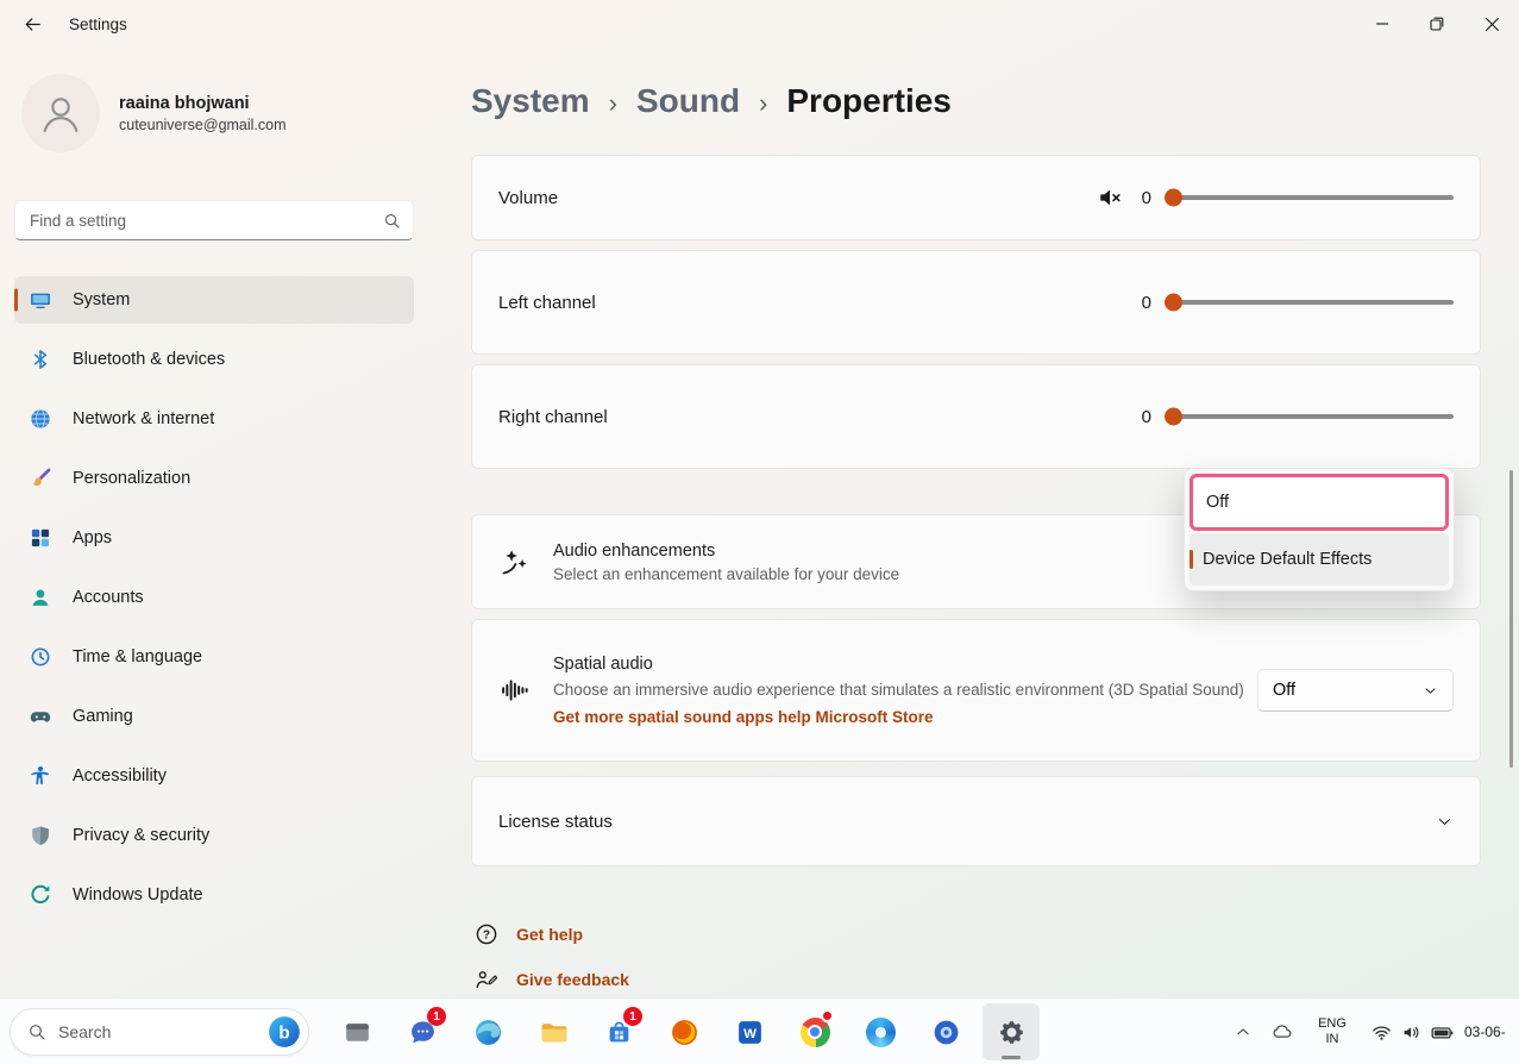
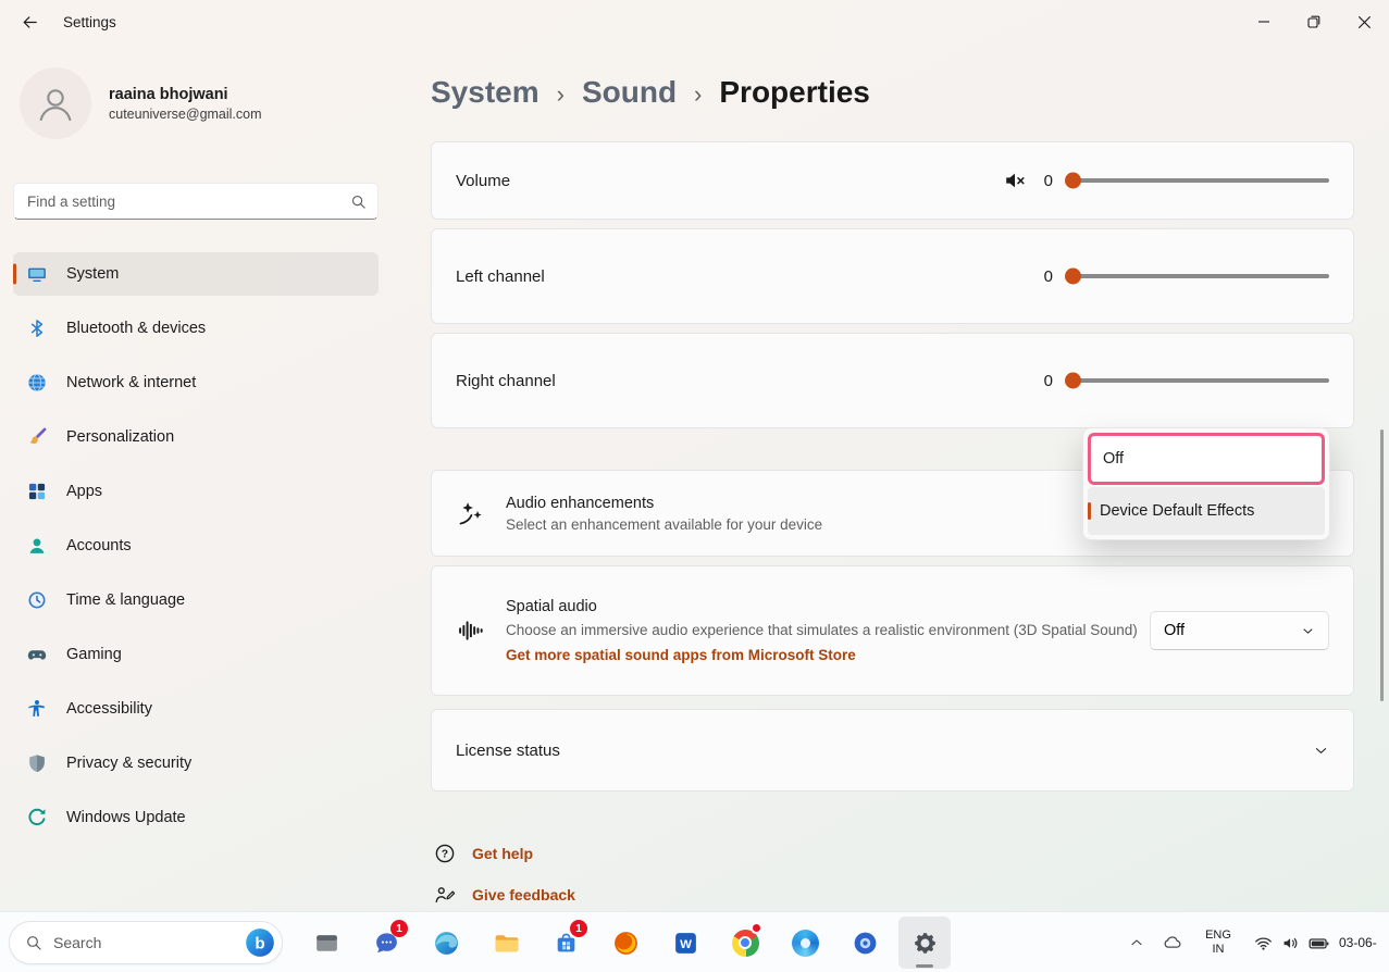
  Settings
  raaina bhojwani
  cuteuniverse@gmail.com
  Find a setting
  System
  Bluetooth & devices
  Network & internet
  Personalization
  Apps
  Accounts
  Time & language
  Gaming
  Accessibility
  Privacy & security
  Windows Update
  System
  ›
  Sound
  ›
  Properties
  Volume
  0
  Left channel
  0
  Right channel
  0
  Audio enhancements
  Select an enhancement available for your device
  Spatial audio
  Choose an immersive audio experience that simulates a realistic environment (3D Spatial Sound)
- Get more spatial sound apps help Microsoft Store
+ Get more spatial sound apps from Microsoft Store
  Off
  License status
  ?
  Get help
  Give feedback
  Off
  Device Default Effects
  Search
  b
  1
  1
  W
  ENG
  IN
  03-06-
